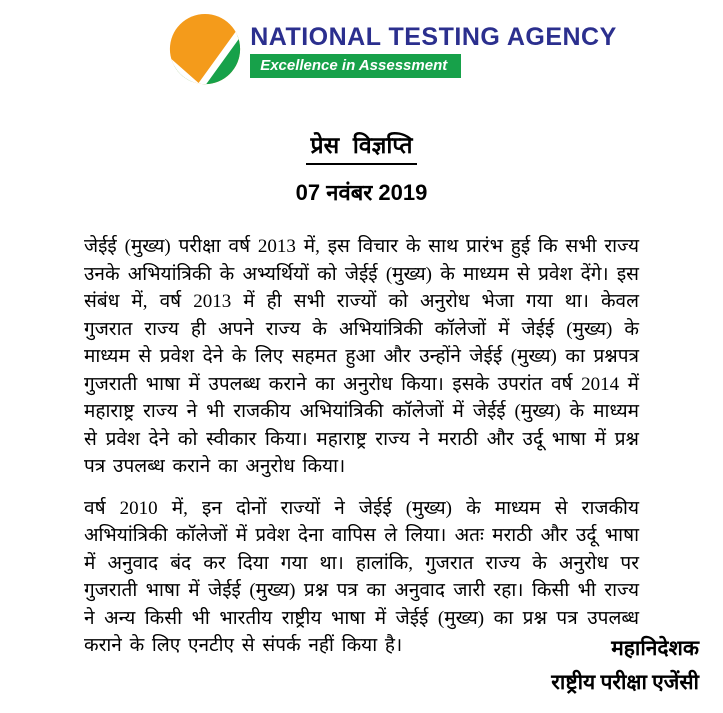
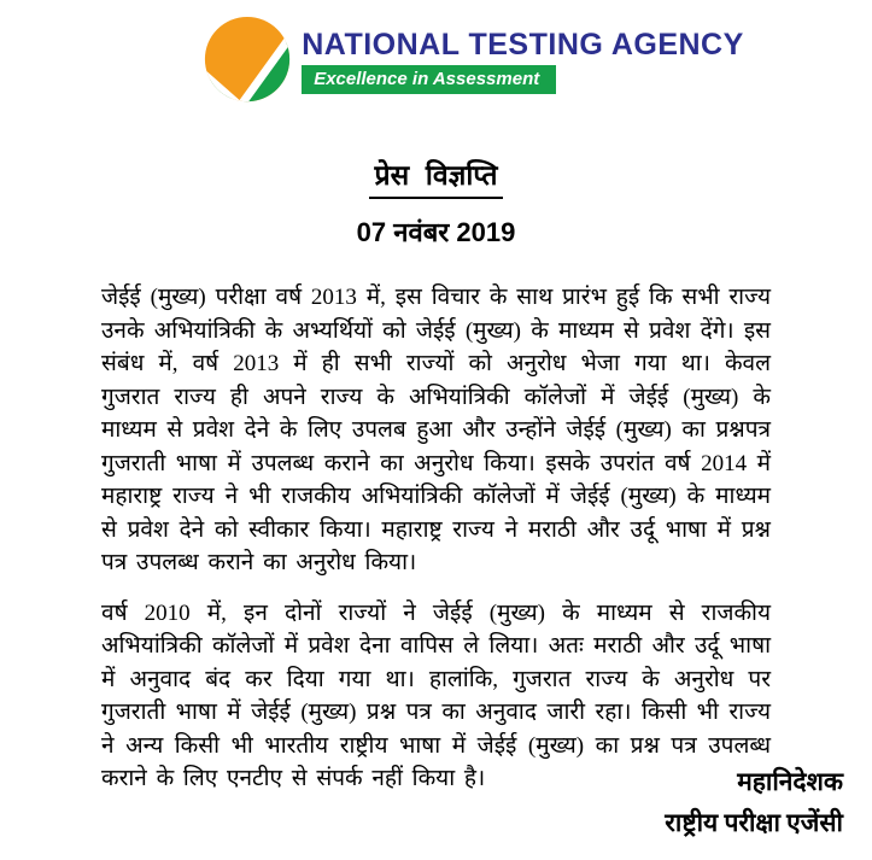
  NATIONAL TESTING AGENCY
  Excellence in Assessment
  प्रेस विज्ञप्ति
  07 नवंबर 2019
- जेईई (मुख्य) परीक्षा वर्ष 2013 में, इस विचार के साथ प्रारंभ हुई कि सभी राज्य उनके अभियांत्रिकी के अभ्यर्थियों को जेईई (मुख्य) के माध्यम से प्रवेश देंगे। इस संबंध में, वर्ष 2013 में ही सभी राज्यों को अनुरोध भेजा गया था। केवल गुजरात राज्य ही अपने राज्य के अभियांत्रिकी कॉलेजों में जेईई (मुख्य) के माध्यम से प्रवेश देने के लिए सहमत हुआ और उन्होंने जेईई (मुख्य) का प्रश्नपत्र गुजराती भाषा में उपलब्ध कराने का अनुरोध किया। इसके उपरांत वर्ष 2014 में महाराष्ट्र राज्य ने भी राजकीय अभियांत्रिकी कॉलेजों में जेईई (मुख्य) के माध्यम से प्रवेश देने को स्वीकार किया। महाराष्ट्र राज्य ने मराठी और उर्दू भाषा में प्रश्न पत्र उपलब्ध कराने का अनुरोध किया।
+ जेईई (मुख्य) परीक्षा वर्ष 2013 में, इस विचार के साथ प्रारंभ हुई कि सभी राज्य उनके अभियांत्रिकी के अभ्यर्थियों को जेईई (मुख्य) के माध्यम से प्रवेश देंगे। इस संबंध में, वर्ष 2013 में ही सभी राज्यों को अनुरोध भेजा गया था। केवल गुजरात राज्य ही अपने राज्य के अभियांत्रिकी कॉलेजों में जेईई (मुख्य) के माध्यम से प्रवेश देने के लिए उपलब हुआ और उन्होंने जेईई (मुख्य) का प्रश्नपत्र गुजराती भाषा में उपलब्ध कराने का अनुरोध किया। इसके उपरांत वर्ष 2014 में महाराष्ट्र राज्य ने भी राजकीय अभियांत्रिकी कॉलेजों में जेईई (मुख्य) के माध्यम से प्रवेश देने को स्वीकार किया। महाराष्ट्र राज्य ने मराठी और उर्दू भाषा में प्रश्न पत्र उपलब्ध कराने का अनुरोध किया।
  वर्ष 2010 में, इन दोनों राज्यों ने जेईई (मुख्य) के माध्यम से राजकीय अभियांत्रिकी कॉलेजों में प्रवेश देना वापिस ले लिया। अतः मराठी और उर्दू भाषा में अनुवाद बंद कर दिया गया था। हालांकि, गुजरात राज्य के अनुरोध पर गुजराती भाषा में जेईई (मुख्य) प्रश्न पत्र का अनुवाद जारी रहा। किसी भी राज्य ने अन्य किसी भी भारतीय राष्ट्रीय भाषा में जेईई (मुख्य) का प्रश्न पत्र उपलब्ध कराने के लिए एनटीए से संपर्क नहीं किया है।
  महानिदेशक
  राष्ट्रीय परीक्षा एजेंसी
